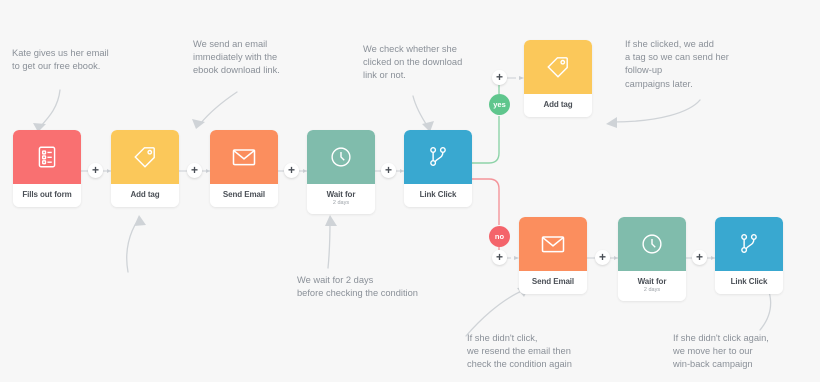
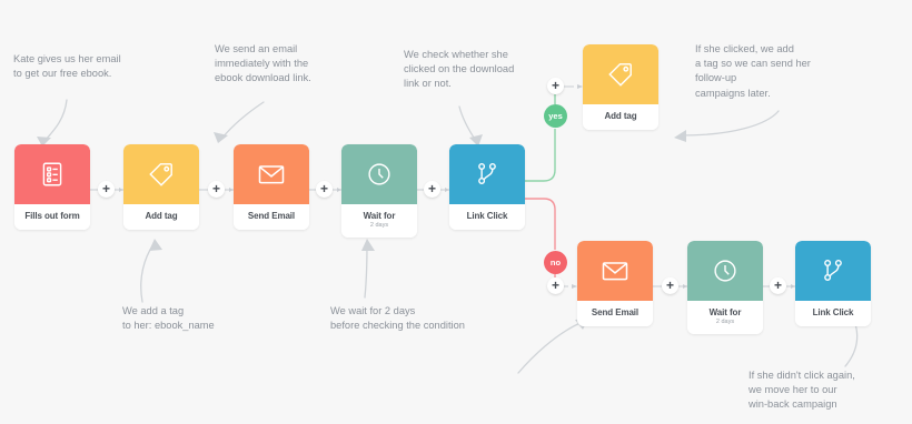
  Fills out form
  +
  Add tag
  +
  Send Email
  +
  Wait for
  +
  Link Click
  yes
  +
  Add tag
  no
  +
  Send Email
  +
  Wait for
  +
  Link Click
  Kate gives us her email
  to get our free ebook.
  We send an email
  immediately with the
  ebook download link.
  We check whether she
  clicked on the download
  link or not.
  If she clicked, we add
  a tag so we can send her
  follow-up
  campaigns later.
+ We add a tag
+ to her: ebook_name
  We wait for 2 days
  before checking the condition
- If she didn't click,
- we resend the email then
- check the condition again
  If she didn't click again,
  we move her to our
  win-back campaign
